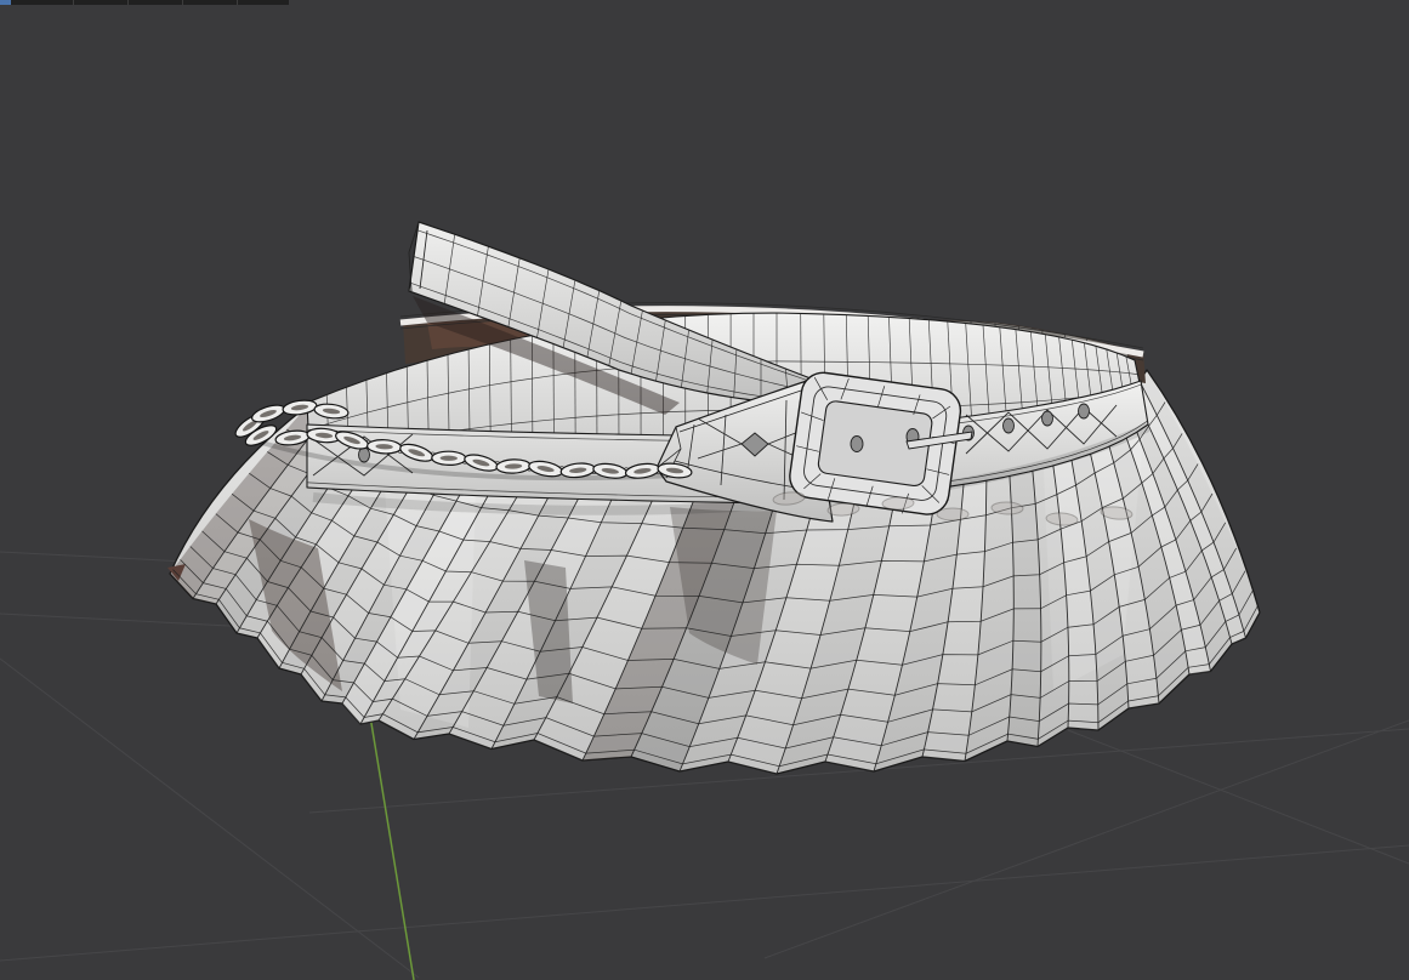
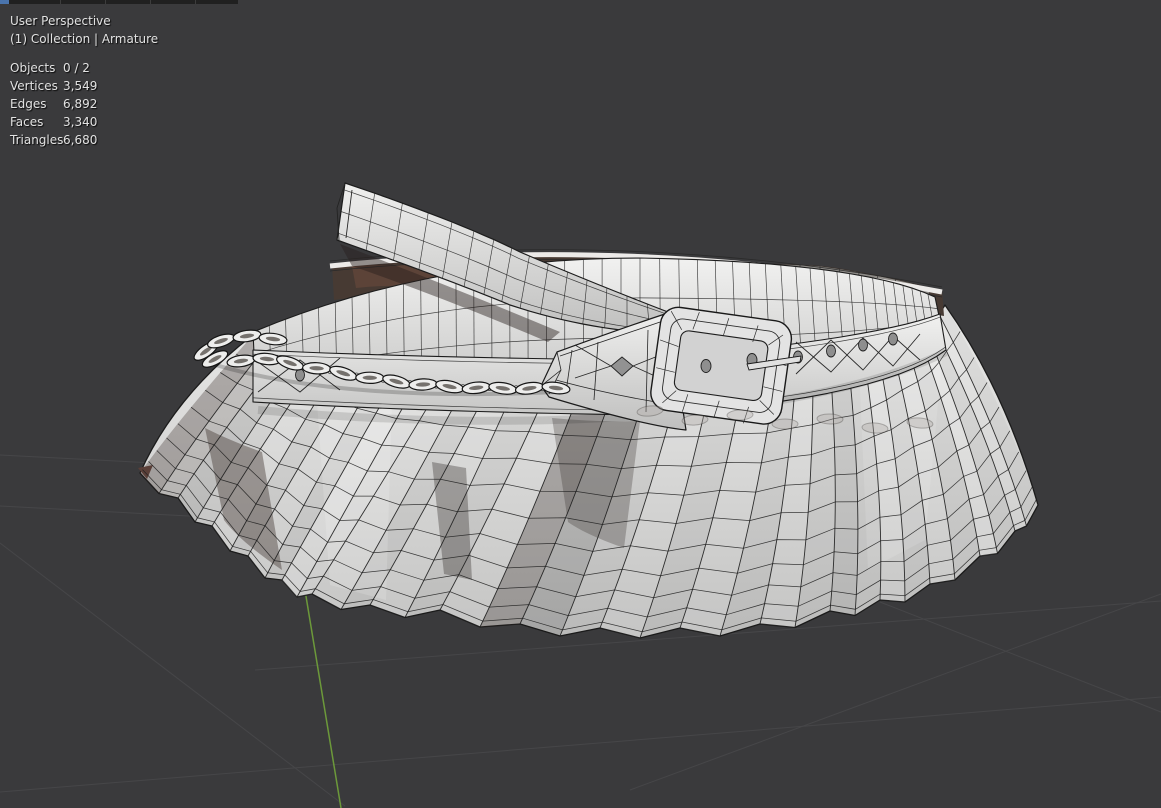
+ User Perspective
+ (1) Collection | Armature
+ Objects
+ 0 / 2
+ Vertices
+ 3,549
+ Edges
+ 6,892
+ Faces
+ 3,340
+ Triangles
+ 6,680
